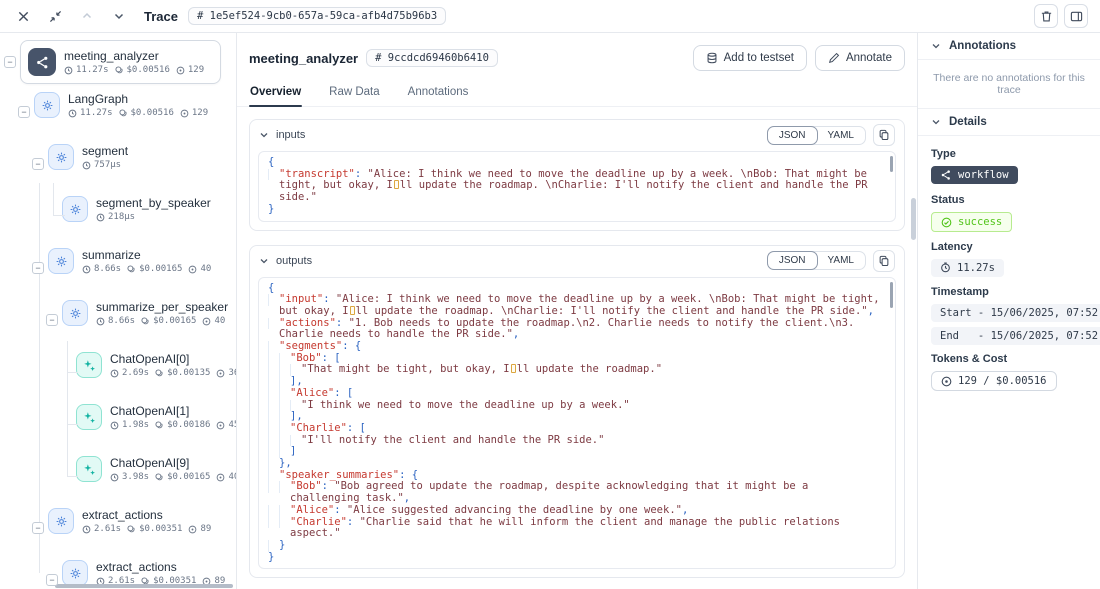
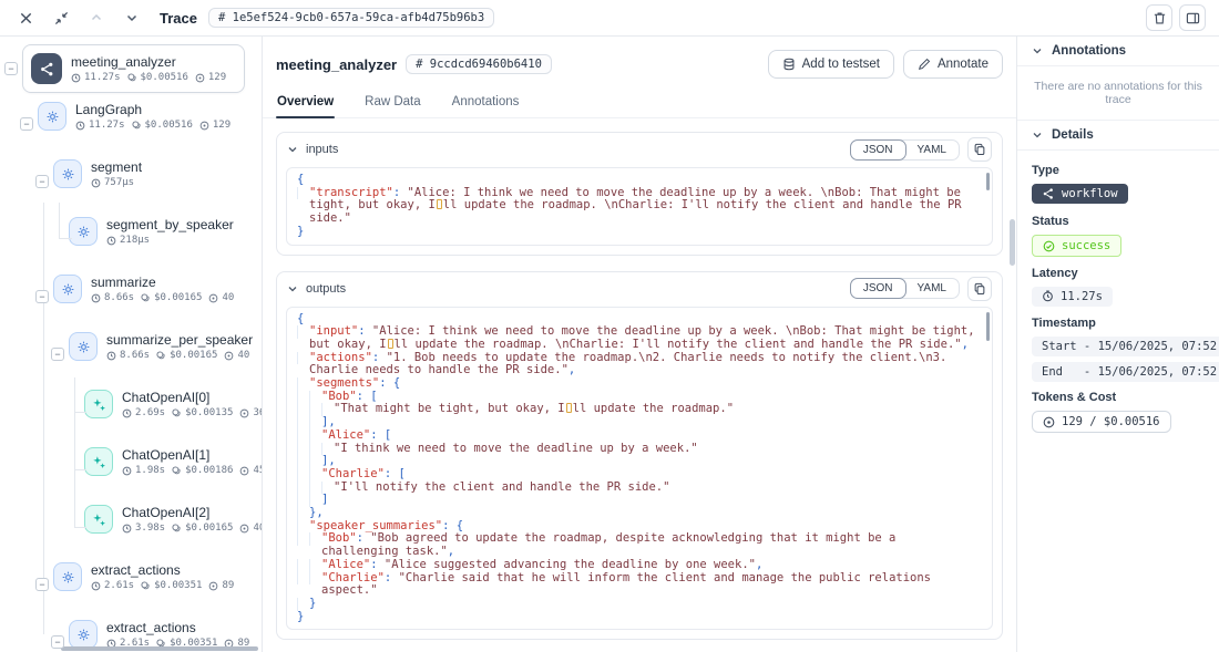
  Trace
  # 1e5ef524-9cb0-657a-59ca-afb4d75b96b3
  −
  meeting_analyzer
  11.27s
  $0.00516
  129
  −
  LangGraph
  11.27s
  $0.00516
  129
  −
  segment
  757μs
  segment_by_speaker
  218μs
  −
  summarize
  8.66s
  $0.00165
  40
  −
  summarize_per_speaker
  8.66s
  $0.00165
  40
  ChatOpenAI[0]
  2.69s
  $0.00135
  ChatOpenAI[1]
  1.98s
  $0.00186
- ChatOpenAI[9]
+ ChatOpenAI[2]
  3.98s
  $0.00165
  −
  extract_actions
  2.61s
  $0.00351
  89
  −
  extract_actions
  2.61s
  $0.00351
  89
  meeting_analyzer
  # 9ccdcd69460b6410
  Add to testset
  Annotate
  Overview
  Raw Data
  Annotations
  inputs
  JSON
  YAML
  {
  "transcript": "Alice: I think we need to move the deadline up by a week. \nBob: That might be tight, but okay, I ll update the roadmap. \nCharlie: I'll notify the client and handle the PR side."
  }
  outputs
  JSON
  YAML
  {
  "input": "Alice: I think we need to move the deadline up by a week. \nBob: That might be tight, but okay, I ll update the roadmap. \nCharlie: I'll notify the client and handle the PR side.",
  "actions": "1. Bob needs to update the roadmap.\n2. Charlie needs to notify the client.\n3. Charlie needs to handle the PR side.",
  "segments": {
  "Bob": [
  "That might be tight, but okay, I ll update the roadmap."
  ],
  "Alice": [
  "I think we need to move the deadline up by a week."
  ],
  "Charlie": [
  "I'll notify the client and handle the PR side."
  ]
  },
  "speaker_summaries": {
  "Bob": "Bob agreed to update the roadmap, despite acknowledging that it might be a challenging task.",
  "Alice": "Alice suggested advancing the deadline by one week.",
  "Charlie": "Charlie said that he will inform the client and manage the public relations aspect."
  }
  }
  Annotations
  There are no annotations for this trace
  Details
  Type
  workflow
  Status
  success
  Latency
  11.27s
  Timestamp
  Start - 15/06/2025, 07:52
  End - 15/06/2025, 07:52
  Tokens & Cost
  129 / $0.00516
